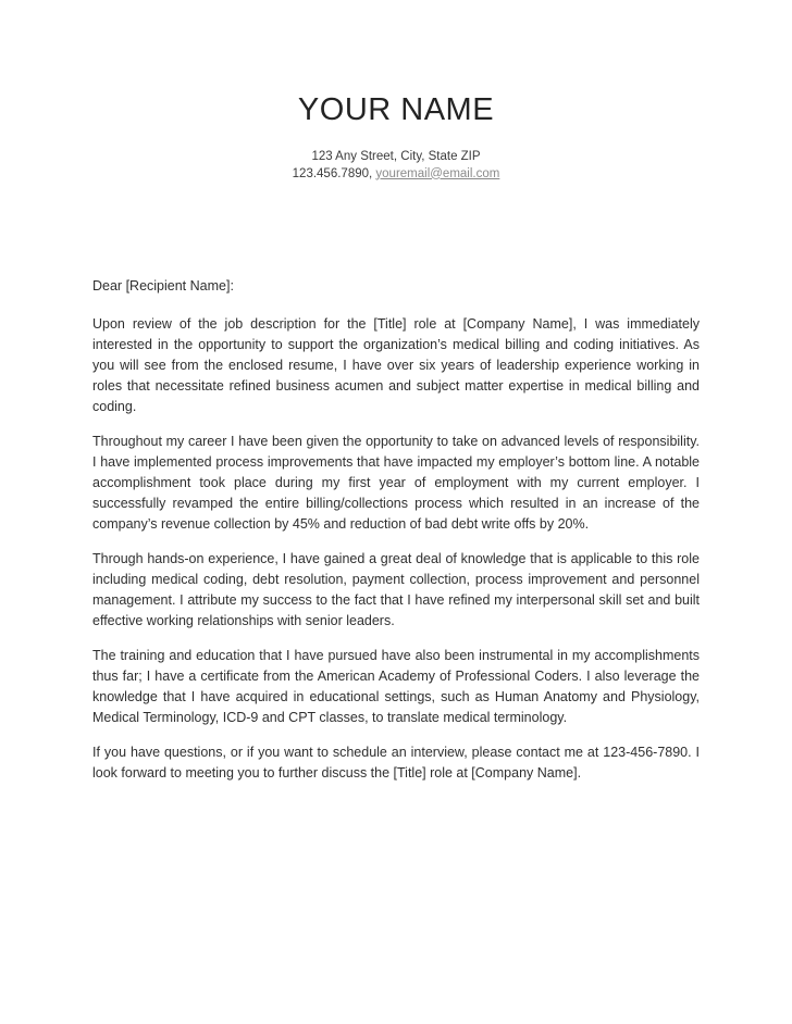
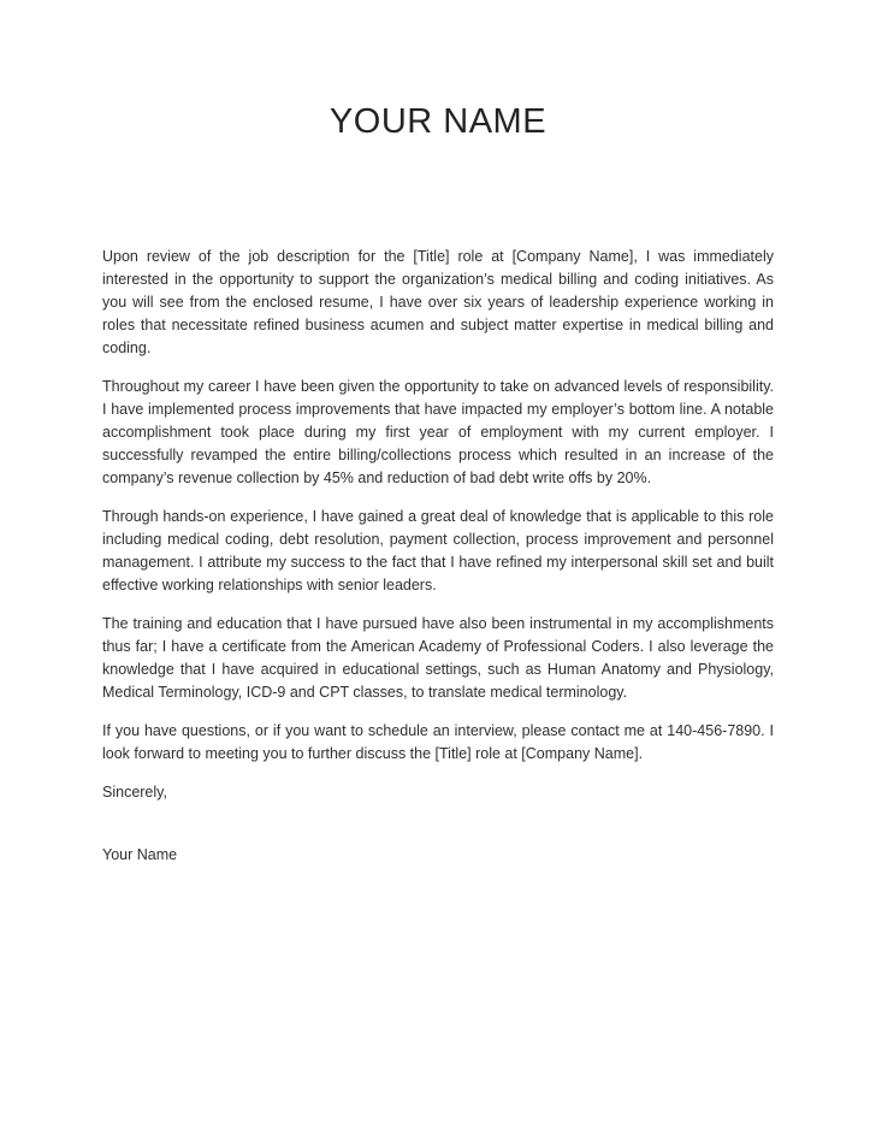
  YOUR NAME
- 123 Any Street, City, State ZIP
- 123.456.7890, youremail@email.com
- Dear [Recipient Name]:
  Upon review of the job description for the [Title] role at [Company Name], I was immediately interested in the opportunity to support the organization’s medical billing and coding initiatives. As you will see from the enclosed resume, I have over six years of leadership experience working in roles that necessitate refined business acumen and subject matter expertise in medical billing and coding.
  Throughout my career I have been given the opportunity to take on advanced levels of responsibility. I have implemented process improvements that have impacted my employer’s bottom line. A notable accomplishment took place during my first year of employment with my current employer. I successfully revamped the entire billing/collections process which resulted in an increase of the company’s revenue collection by 45% and reduction of bad debt write offs by 20%.
  Through hands-on experience, I have gained a great deal of knowledge that is applicable to this role including medical coding, debt resolution, payment collection, process improvement and personnel management. I attribute my success to the fact that I have refined my interpersonal skill set and built effective working relationships with senior leaders.
  The training and education that I have pursued have also been instrumental in my accomplishments thus far; I have a certificate from the American Academy of Professional Coders. I also leverage the knowledge that I have acquired in educational settings, such as Human Anatomy and Physiology, Medical Terminology, ICD-9 and CPT classes, to translate medical terminology.
- If you have questions, or if you want to schedule an interview, please contact me at 123-456-7890. I look forward to meeting you to further discuss the [Title] role at [Company Name].
+ If you have questions, or if you want to schedule an interview, please contact me at 140-456-7890. I look forward to meeting you to further discuss the [Title] role at [Company Name].
+ Sincerely,
+ Your Name
